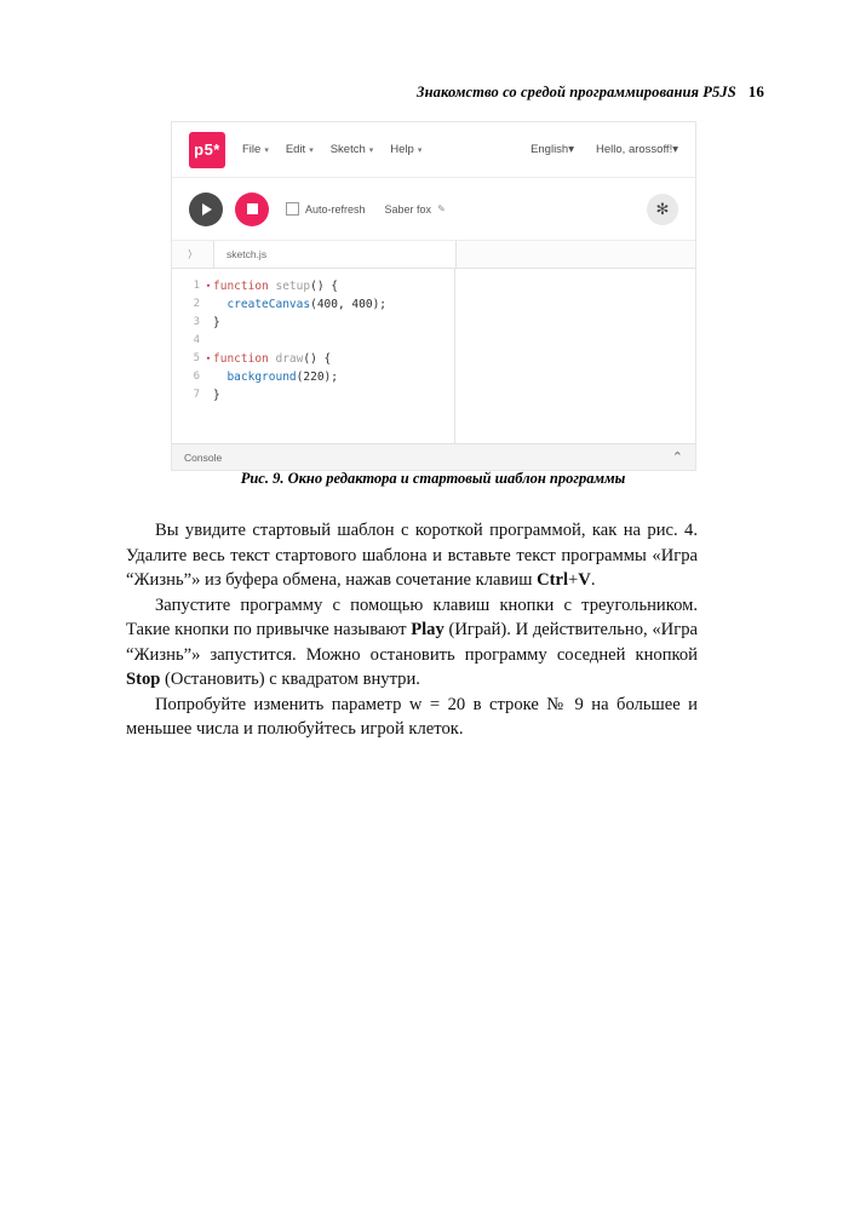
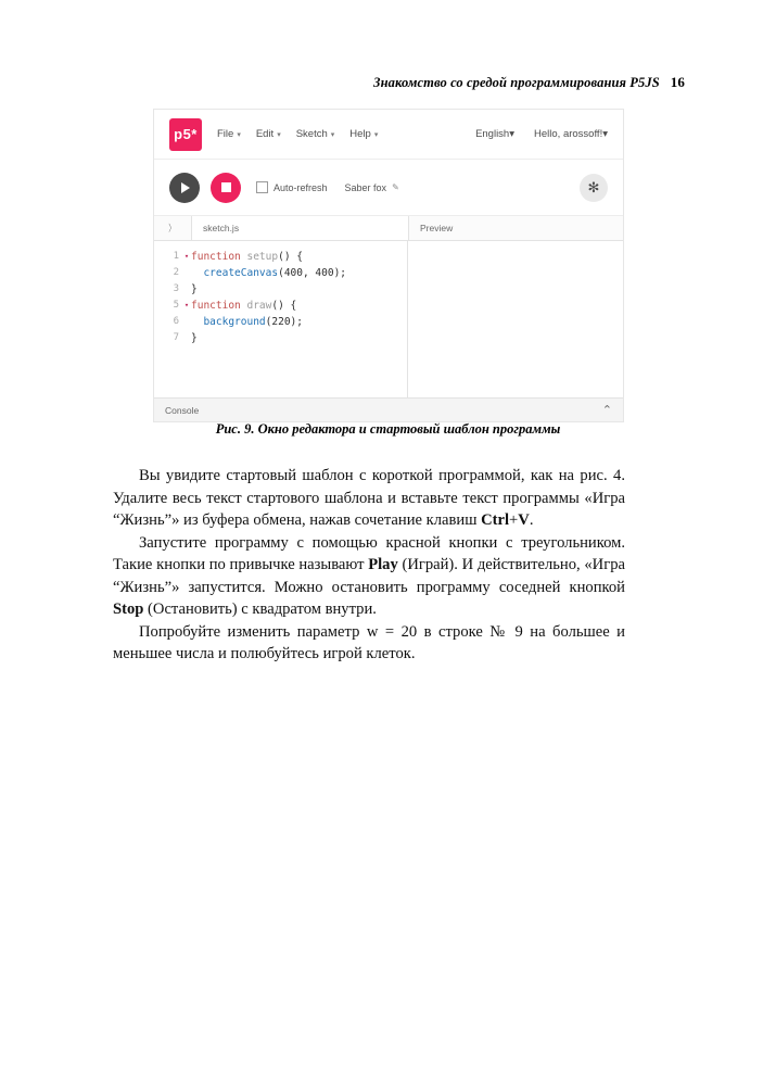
  Знакомство со средой программирования P5JS 16
  p5*
  File
  Edit
  Sketch
  Help
  English▾
  Hello, arossoff!▾
  Auto-refresh
  Saber fox
  ✎
  ✻
  〉
  sketch.js
+ Preview
  1
  ▾
  function
  setup
  () {
  2
  createCanvas
  (400, 400);
  3
  }
- 4
  5
  ▾
  function
  draw
  () {
  6
  background
  (220);
  7
  }
  Console
  ⌃
  Рис. 9. Окно редактора и стартовый шаблон программы
  Вы увидите стартовый шаблон с короткой программой, как на рис. 4. Удалите весь текст стартового шаблона и вставьте текст программы «Игра “Жизнь”» из буфера обмена, нажав сочетание клавиш Ctrl+V.
- Запустите программу с помощью клавиш кнопки с треугольником. Такие кнопки по привычке называют Play (Играй). И действительно, «Игра “Жизнь”» запустится. Можно остановить программу соседней кнопкой Stop (Остановить) с квадратом внутри.
+ Запустите программу с помощью красной кнопки с треугольником. Такие кнопки по привычке называют Play (Играй). И действительно, «Игра “Жизнь”» запустится. Можно остановить программу соседней кнопкой Stop (Остановить) с квадратом внутри.
  Попробуйте изменить параметр w = 20 в строке № 9 на большее и меньшее числа и полюбуйтесь игрой клеток.
